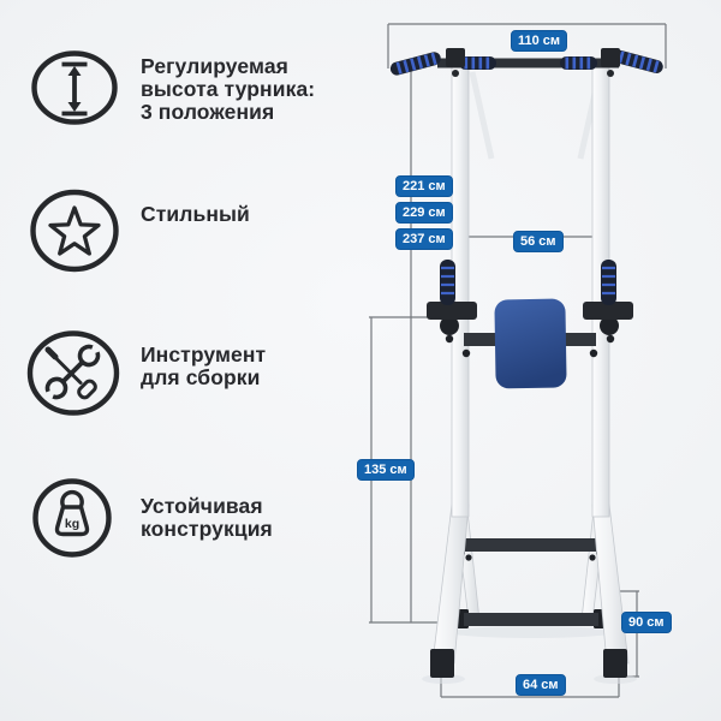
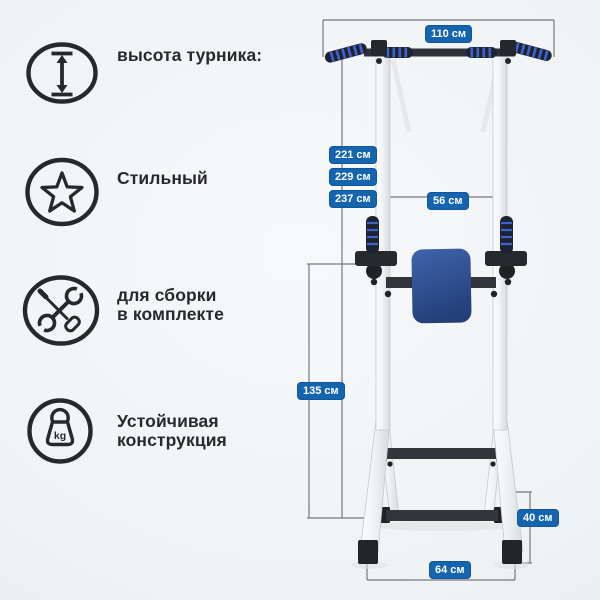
  110 см
  221 см
  229 см
  237 см
  56 см
  135 см
- 90 см
+ 40 см
  64 см
- Регулируемая
  высота турника:
- 3 положения
  Стильный
- Инструмент
  для сборки
+ в комплекте
  kg
  Устойчивая
  конструкция
